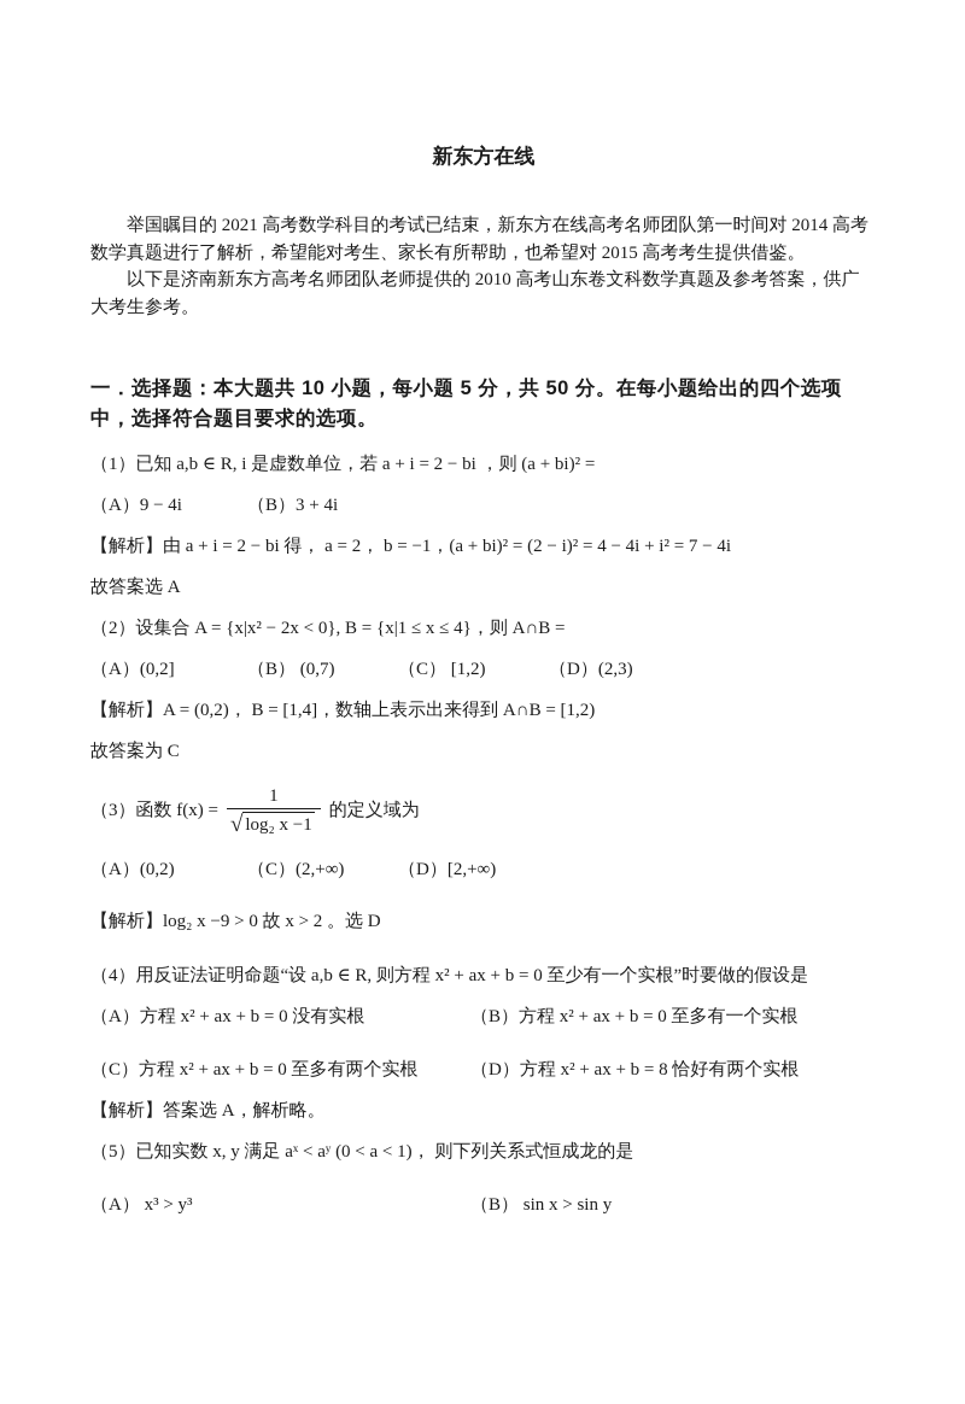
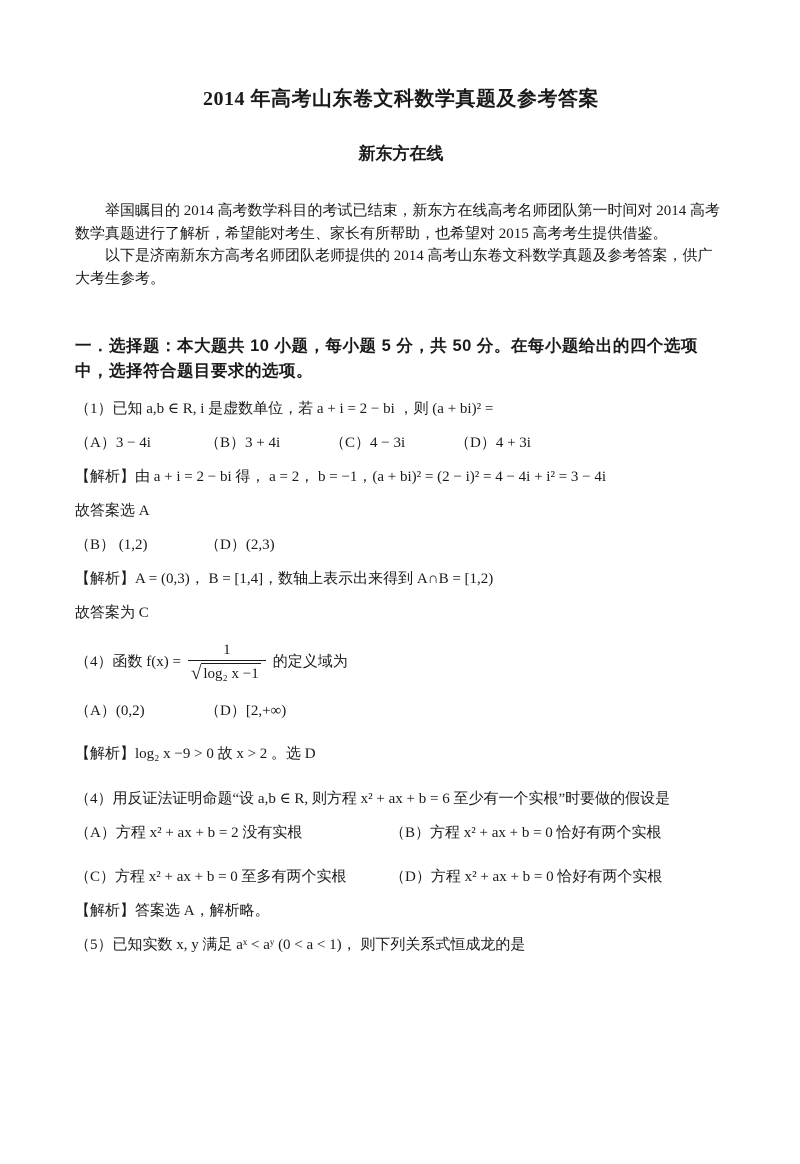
+ 2014 年高考山东卷文科数学真题及参考答案
  新东方在线
- 举国瞩目的 2021 高考数学科目的考试已结束，新东方在线高考名师团队第一时间对 2014 高考数学真题进行了解析，希望能对考生、家长有所帮助，也希望对 2015 高考考生提供借鉴。
+ 举国瞩目的 2014 高考数学科目的考试已结束，新东方在线高考名师团队第一时间对 2014 高考数学真题进行了解析，希望能对考生、家长有所帮助，也希望对 2015 高考考生提供借鉴。
- 以下是济南新东方高考名师团队老师提供的 2010 高考山东卷文科数学真题及参考答案，供广大考生参考。
+ 以下是济南新东方高考名师团队老师提供的 2014 高考山东卷文科数学真题及参考答案，供广大考生参考。
  一．选择题：本大题共 10 小题，每小题 5 分，共 50 分。在每小题给出的四个选项中，选择符合题目要求的选项。
  （1）已知 a,b ∈ R, i 是虚数单位，若 a + i = 2 − bi ，则 (a + bi)² =
- （A）9 − 4i
+ （A）3 − 4i
  （B）3 + 4i
+ （C）4 − 3i
+ （D）4 + 3i
- 【解析】由 a + i = 2 − bi 得， a = 2， b = −1，(a + bi)² = (2 − i)² = 4 − 4i + i² = 7 − 4i
+ 【解析】由 a + i = 2 − bi 得， a = 2， b = −1，(a + bi)² = (2 − i)² = 4 − 4i + i² = 3 − 4i
  故答案选 A
- （2）设集合 A = {x|x² − 2x < 0}, B = {x|1 ≤ x ≤ 4}，则 A∩B =
- （A）(0,2]
- （B） (0,7)
+ （B） (1,2)
- （C） [1,2)
  （D）(2,3)
- 【解析】A = (0,2)， B = [1,4]，数轴上表示出来得到 A∩B = [1,2)
+ 【解析】A = (0,3)， B = [1,4]，数轴上表示出来得到 A∩B = [1,2)
  故答案为 C
- （3）函数 f(x) =
+ （4）函数 f(x) =
  1
  √
  log₂ x −1
  的定义域为
  （A）(0,2)
- （C）(2,+∞)
  （D）[2,+∞)
  【解析】log₂ x −9 > 0 故 x > 2 。选 D
- （4）用反证法证明命题“设 a,b ∈ R, 则方程 x² + ax + b = 0 至少有一个实根”时要做的假设是
+ （4）用反证法证明命题“设 a,b ∈ R, 则方程 x² + ax + b = 6 至少有一个实根”时要做的假设是
- （A）方程 x² + ax + b = 0 没有实根
+ （A）方程 x² + ax + b = 2 没有实根
- （B）方程 x² + ax + b = 0 至多有一个实根
+ （B）方程 x² + ax + b = 0 恰好有两个实根
  （C）方程 x² + ax + b = 0 至多有两个实根
- （D）方程 x² + ax + b = 8 恰好有两个实根
+ （D）方程 x² + ax + b = 0 恰好有两个实根
  【解析】答案选 A，解析略。
  （5）已知实数 x, y 满足 aˣ < aʸ (0 < a < 1)， 则下列关系式恒成龙的是
- （A） x³ > y³
- （B） sin x > sin y
